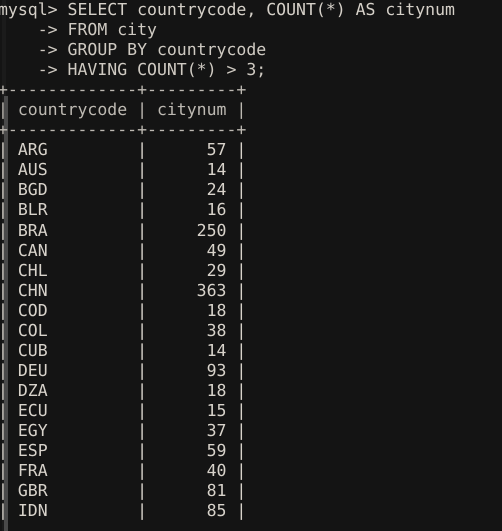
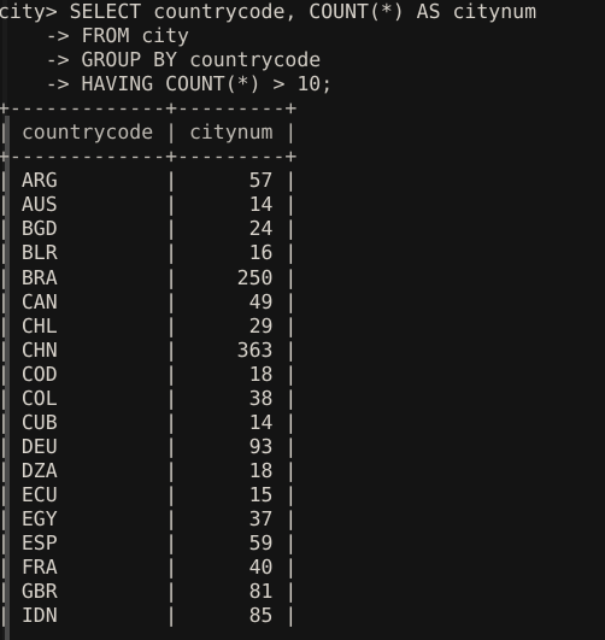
- mysql> SELECT countrycode, COUNT(*) AS citynum
+ city> SELECT countrycode, COUNT(*) AS citynum
  -> FROM city
  -> GROUP BY countrycode
- -> HAVING COUNT(*) > 3;
+ -> HAVING COUNT(*) > 10;
  +-------------+---------+
  | countrycode | citynum |
  +-------------+---------+
  | ARG | 57 |
  | AUS | 14 |
  | BGD | 24 |
  | BLR | 16 |
  | BRA | 250 |
  | CAN | 49 |
  | CHL | 29 |
  | CHN | 363 |
  | COD | 18 |
  | COL | 38 |
  | CUB | 14 |
  | DEU | 93 |
  | DZA | 18 |
  | ECU | 15 |
  | EGY | 37 |
  | ESP | 59 |
  | FRA | 40 |
  | GBR | 81 |
  | IDN | 85 |
